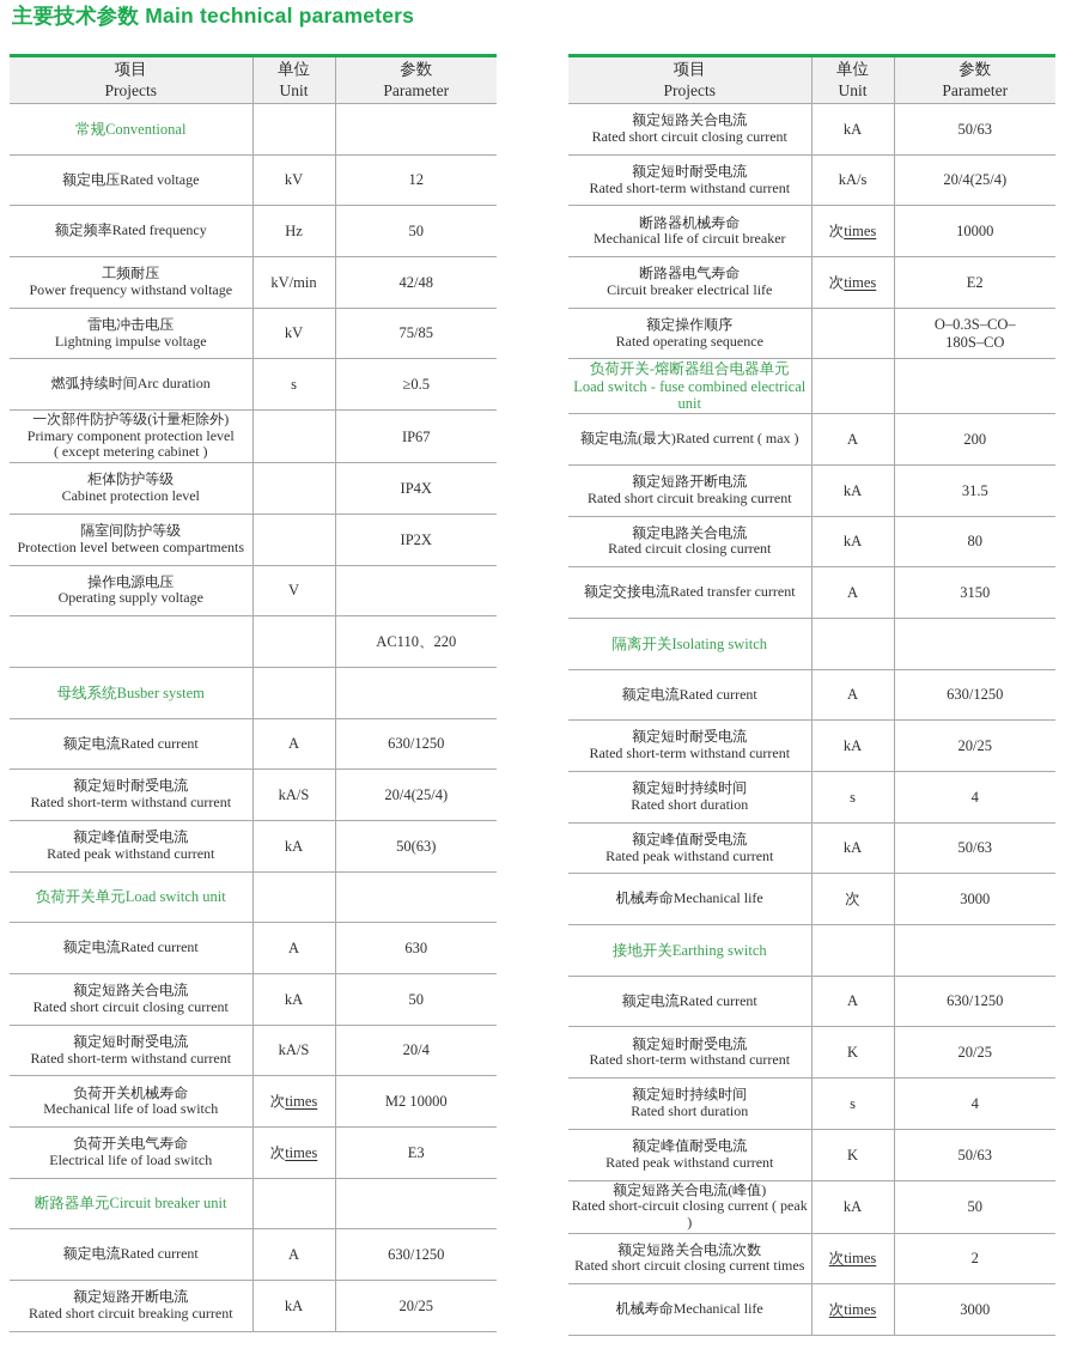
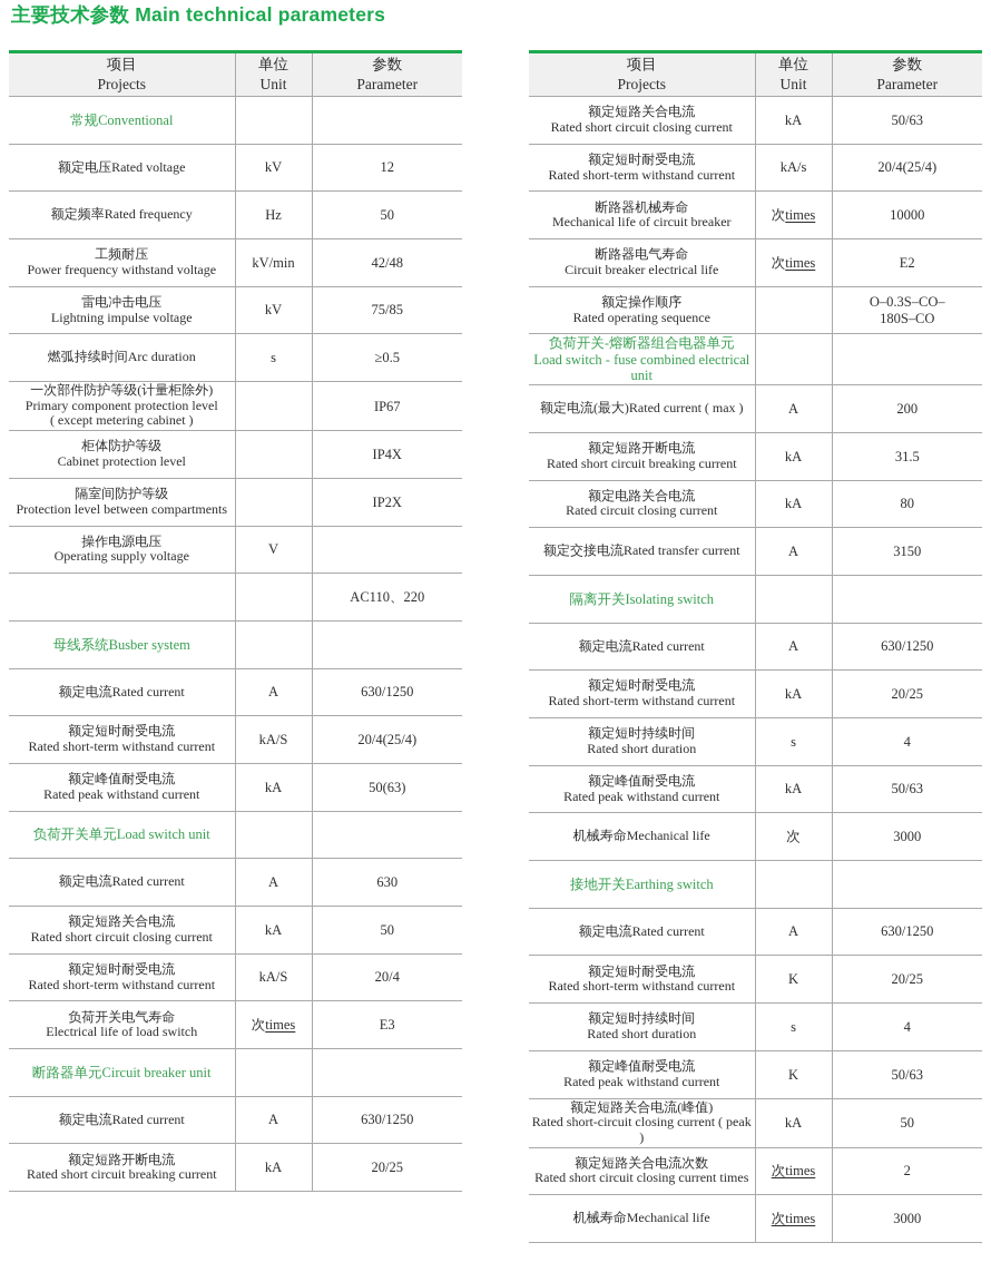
  主要技术参数 Main technical parameters
  项目 Projects	单位 Unit	参数 Parameter
  常规Conventional
  额定电压Rated voltage	kV	12
  额定频率Rated frequency	Hz	50
  工频耐压Power frequency withstand voltage	kV/min	42/48
  雷电冲击电压Lightning impulse voltage	kV	75/85
  燃弧持续时间Arc duration	s	≥0.5
  一次部件防护等级(计量柜除外)Primary component protection level( except metering cabinet )		IP67
  柜体防护等级Cabinet protection level		IP4X
  隔室间防护等级Protection level between compartments		IP2X
  操作电源电压Operating supply voltage	V
  		AC110、220
  母线系统Busber system
  额定电流Rated current	A	630/1250
  额定短时耐受电流Rated short-term withstand current	kA/S	20/4(25/4)
  额定峰值耐受电流Rated peak withstand current	kA	50(63)
  负荷开关单元Load switch unit
  额定电流Rated current	A	630
  额定短路关合电流Rated short circuit closing current	kA	50
  额定短时耐受电流Rated short-term withstand current	kA/S	20/4
- 负荷开关机械寿命Mechanical life of load switch	次times	M2 10000
  负荷开关电气寿命Electrical life of load switch	次times	E3
  断路器单元Circuit breaker unit
  额定电流Rated current	A	630/1250
  额定短路开断电流Rated short circuit breaking current	kA	20/25
  项目 Projects	单位 Unit	参数 Parameter
  额定短路关合电流Rated short circuit closing current	kA	50/63
  额定短时耐受电流Rated short-term withstand current	kA/s	20/4(25/4)
  断路器机械寿命Mechanical life of circuit breaker	次times	10000
  断路器电气寿命Circuit breaker electrical life	次times	E2
  额定操作顺序Rated operating sequence		O–0.3S–CO– 180S–CO
  负荷开关-熔断器组合电器单元Load switch - fuse combined electrical unit
  额定电流(最大)Rated current ( max )	A	200
  额定短路开断电流Rated short circuit breaking current	kA	31.5
  额定电路关合电流Rated circuit closing current	kA	80
  额定交接电流Rated transfer current	A	3150
  隔离开关Isolating switch
  额定电流Rated current	A	630/1250
  额定短时耐受电流Rated short-term withstand current	kA	20/25
  额定短时持续时间Rated short duration	s	4
  额定峰值耐受电流Rated peak withstand current	kA	50/63
  机械寿命Mechanical life	次	3000
  接地开关Earthing switch
  额定电流Rated current	A	630/1250
  额定短时耐受电流Rated short-term withstand current	K	20/25
  额定短时持续时间Rated short duration	s	4
  额定峰值耐受电流Rated peak withstand current	K	50/63
  额定短路关合电流(峰值)Rated short-circuit closing current ( peak )	kA	50
  额定短路关合电流次数Rated short circuit closing current times	次times	2
  机械寿命Mechanical life	次times	3000
